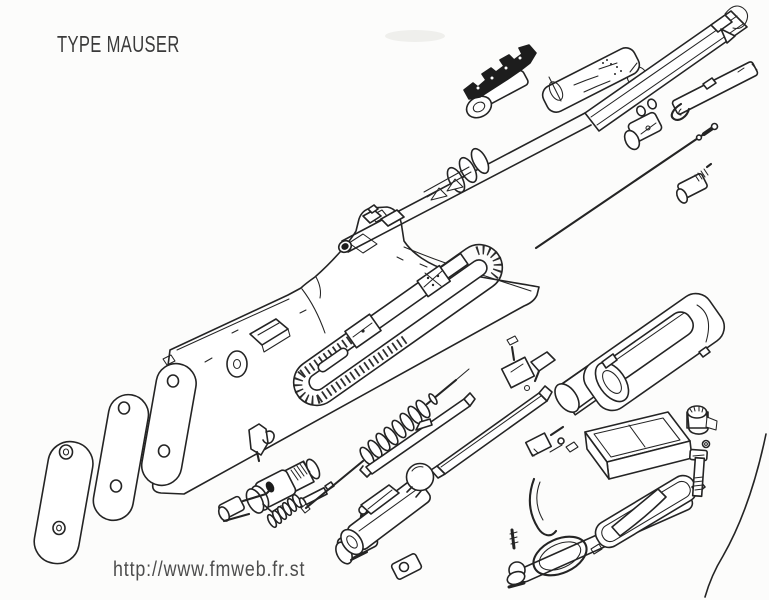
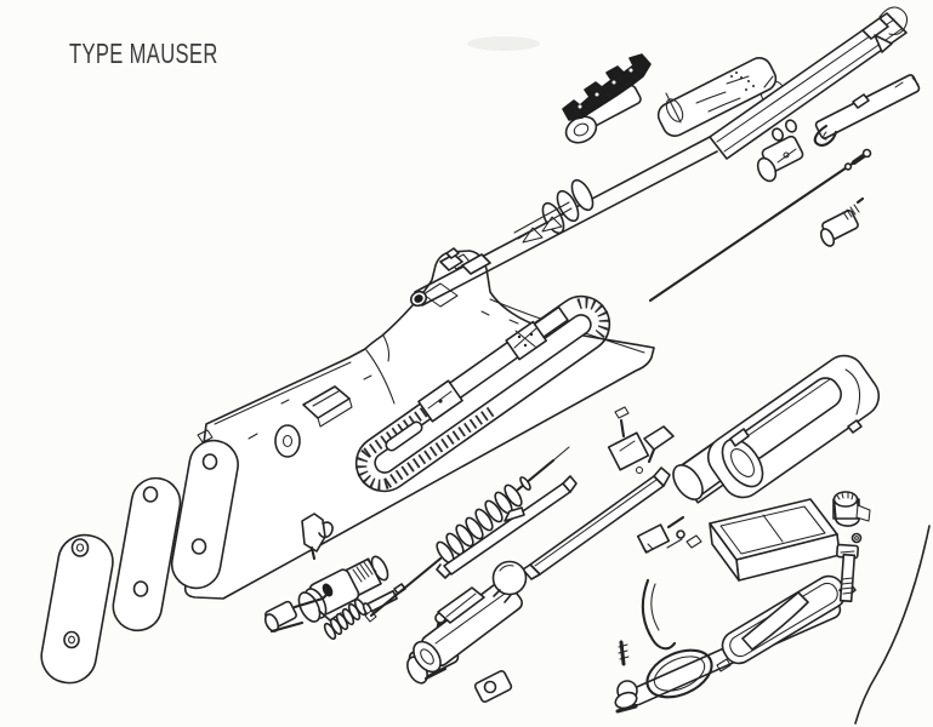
  TYPE MAUSER
- http://www.fmweb.fr.st
